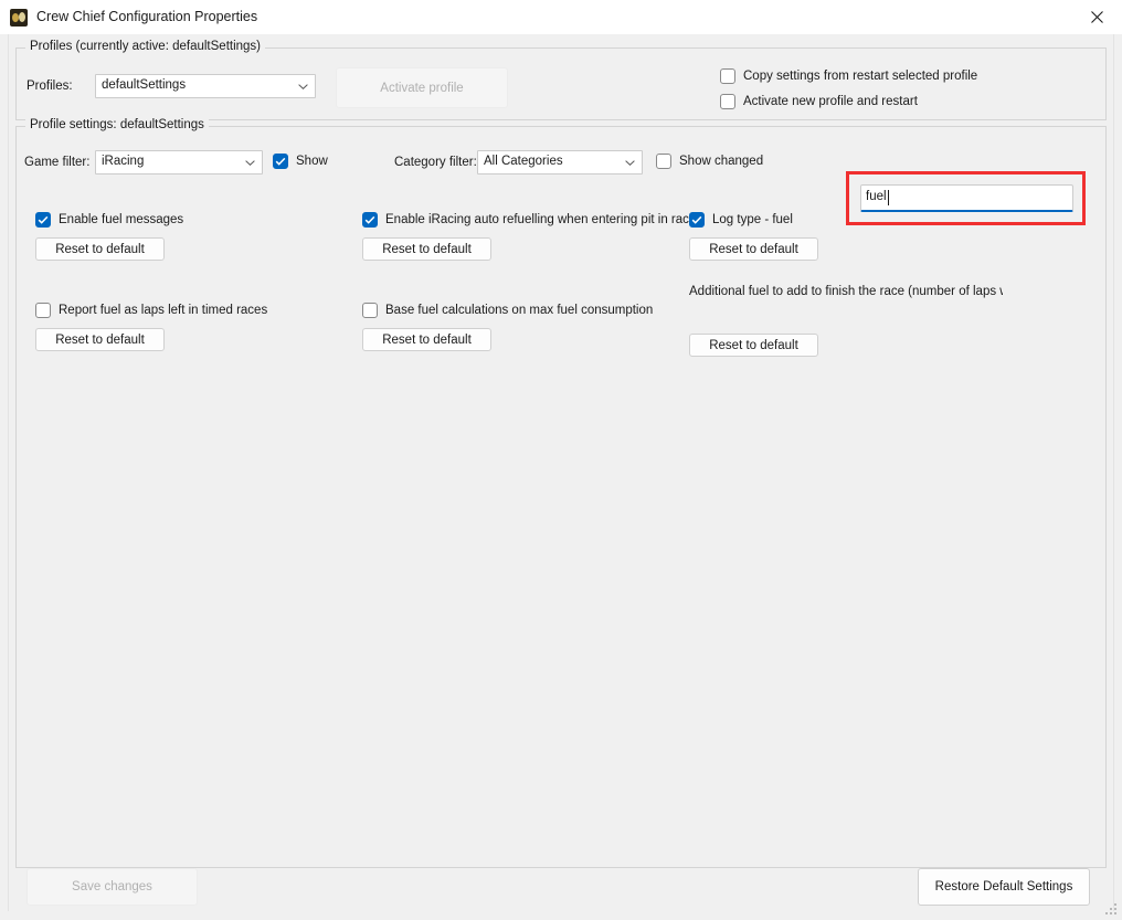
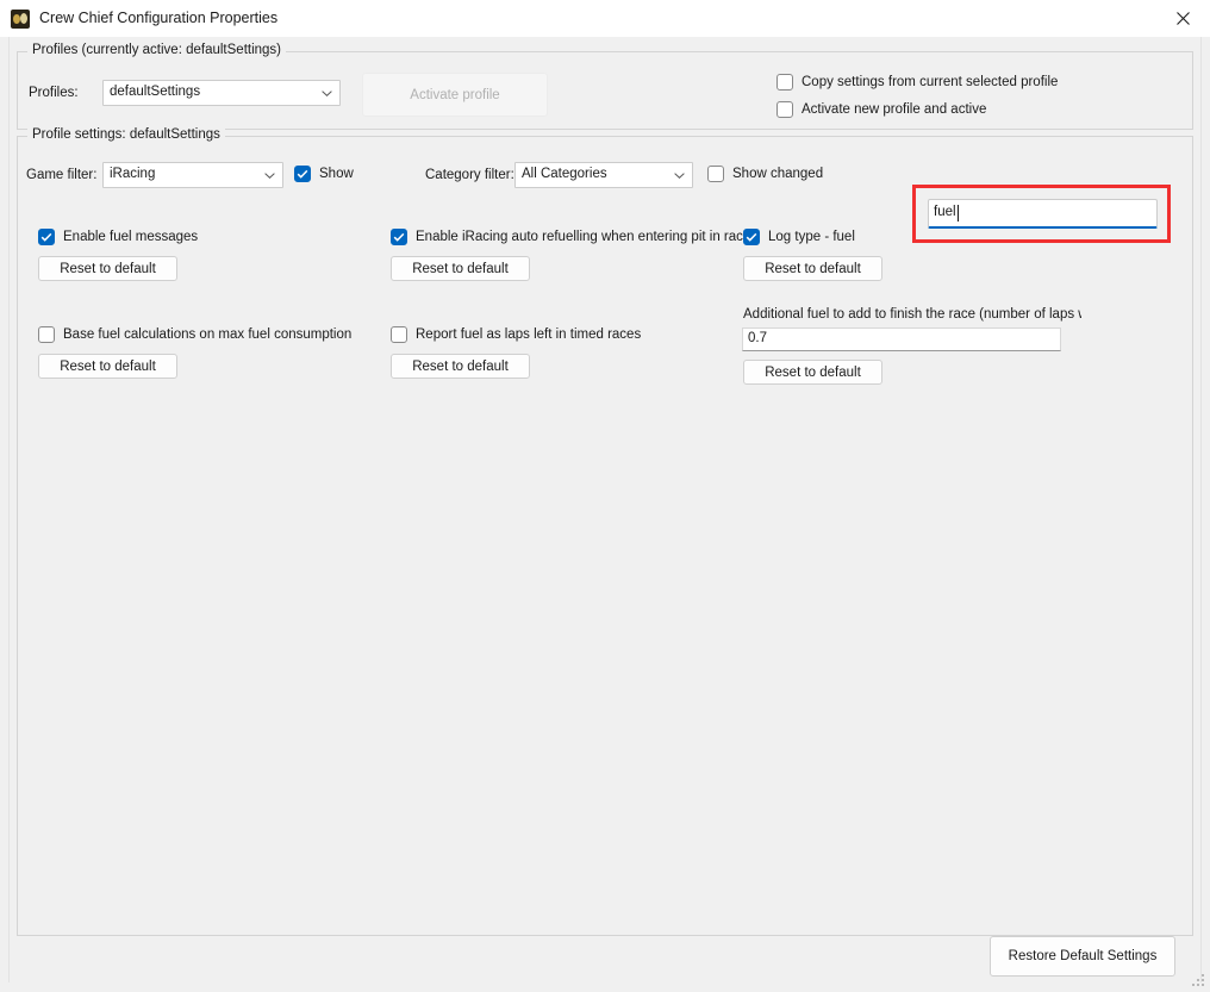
  Crew Chief Configuration Properties
  Profiles (currently active: defaultSettings)
  Profiles:
  defaultSettings
  Activate profile
- Copy settings from restart selected profile
+ Copy settings from current selected profile
- Activate new profile and restart
+ Activate new profile and active
  Profile settings: defaultSettings
  Game filter:
  iRacing
  Show
  Category filter:
  All Categories
  Show changed
  fuel
  Enable fuel messages
  Reset to default
- Report fuel as laps left in timed races
+ Base fuel calculations on max fuel consumption
  Reset to default
  Enable iRacing auto refuelling when entering pit in rac
  Reset to default
- Base fuel calculations on max fuel consumption
+ Report fuel as laps left in timed races
  Reset to default
  Log type - fuel
  Reset to default
  Additional fuel to add to finish the race (number of laps
+ 0.7
  Reset to default
- Save changes
  Restore Default Settings
